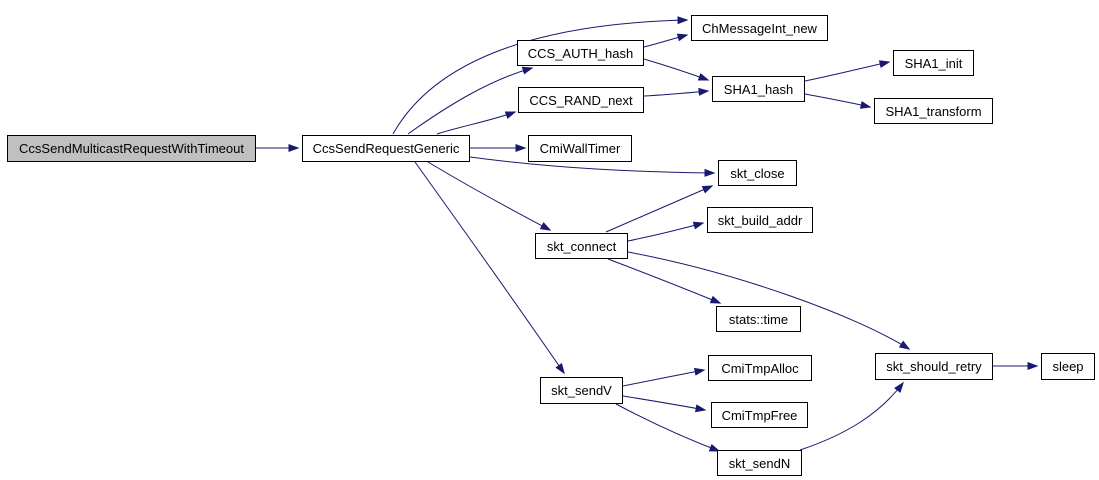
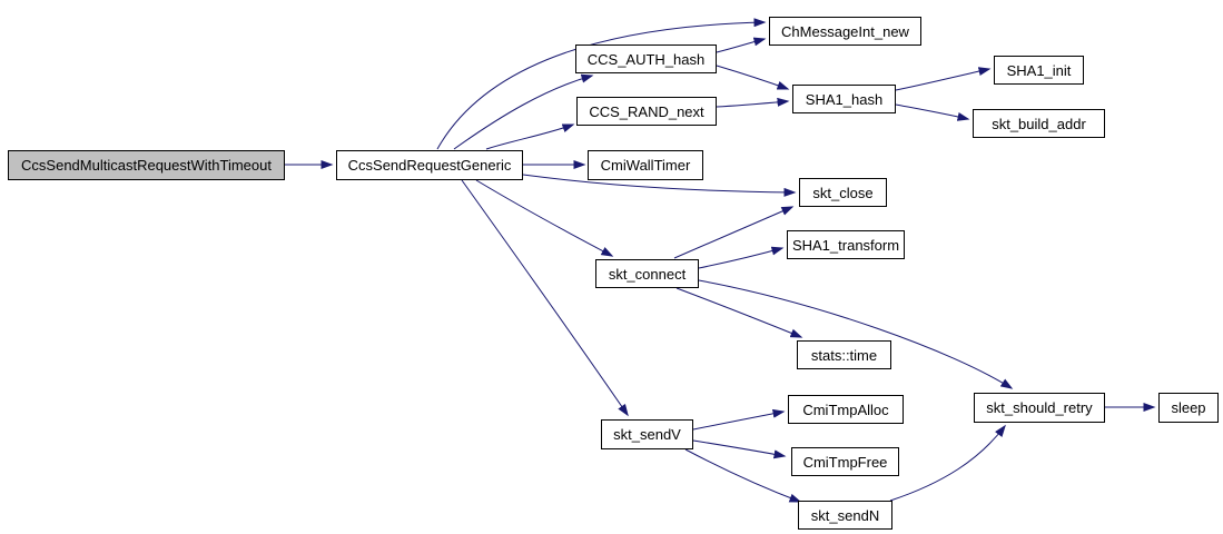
  CcsSendMulticastRequestWithTimeout
  CcsSendRequestGeneric
  ChMessageInt_new
  CCS_AUTH_hash
  CCS_RAND_next
  SHA1_init
  SHA1_hash
- SHA1_transform
+ skt_build_addr
  CmiWallTimer
  skt_close
- skt_build_addr
+ SHA1_transform
  skt_connect
  stats::time
  CmiTmpAlloc
  skt_sendV
  CmiTmpFree
  skt_sendN
  skt_should_retry
  sleep
